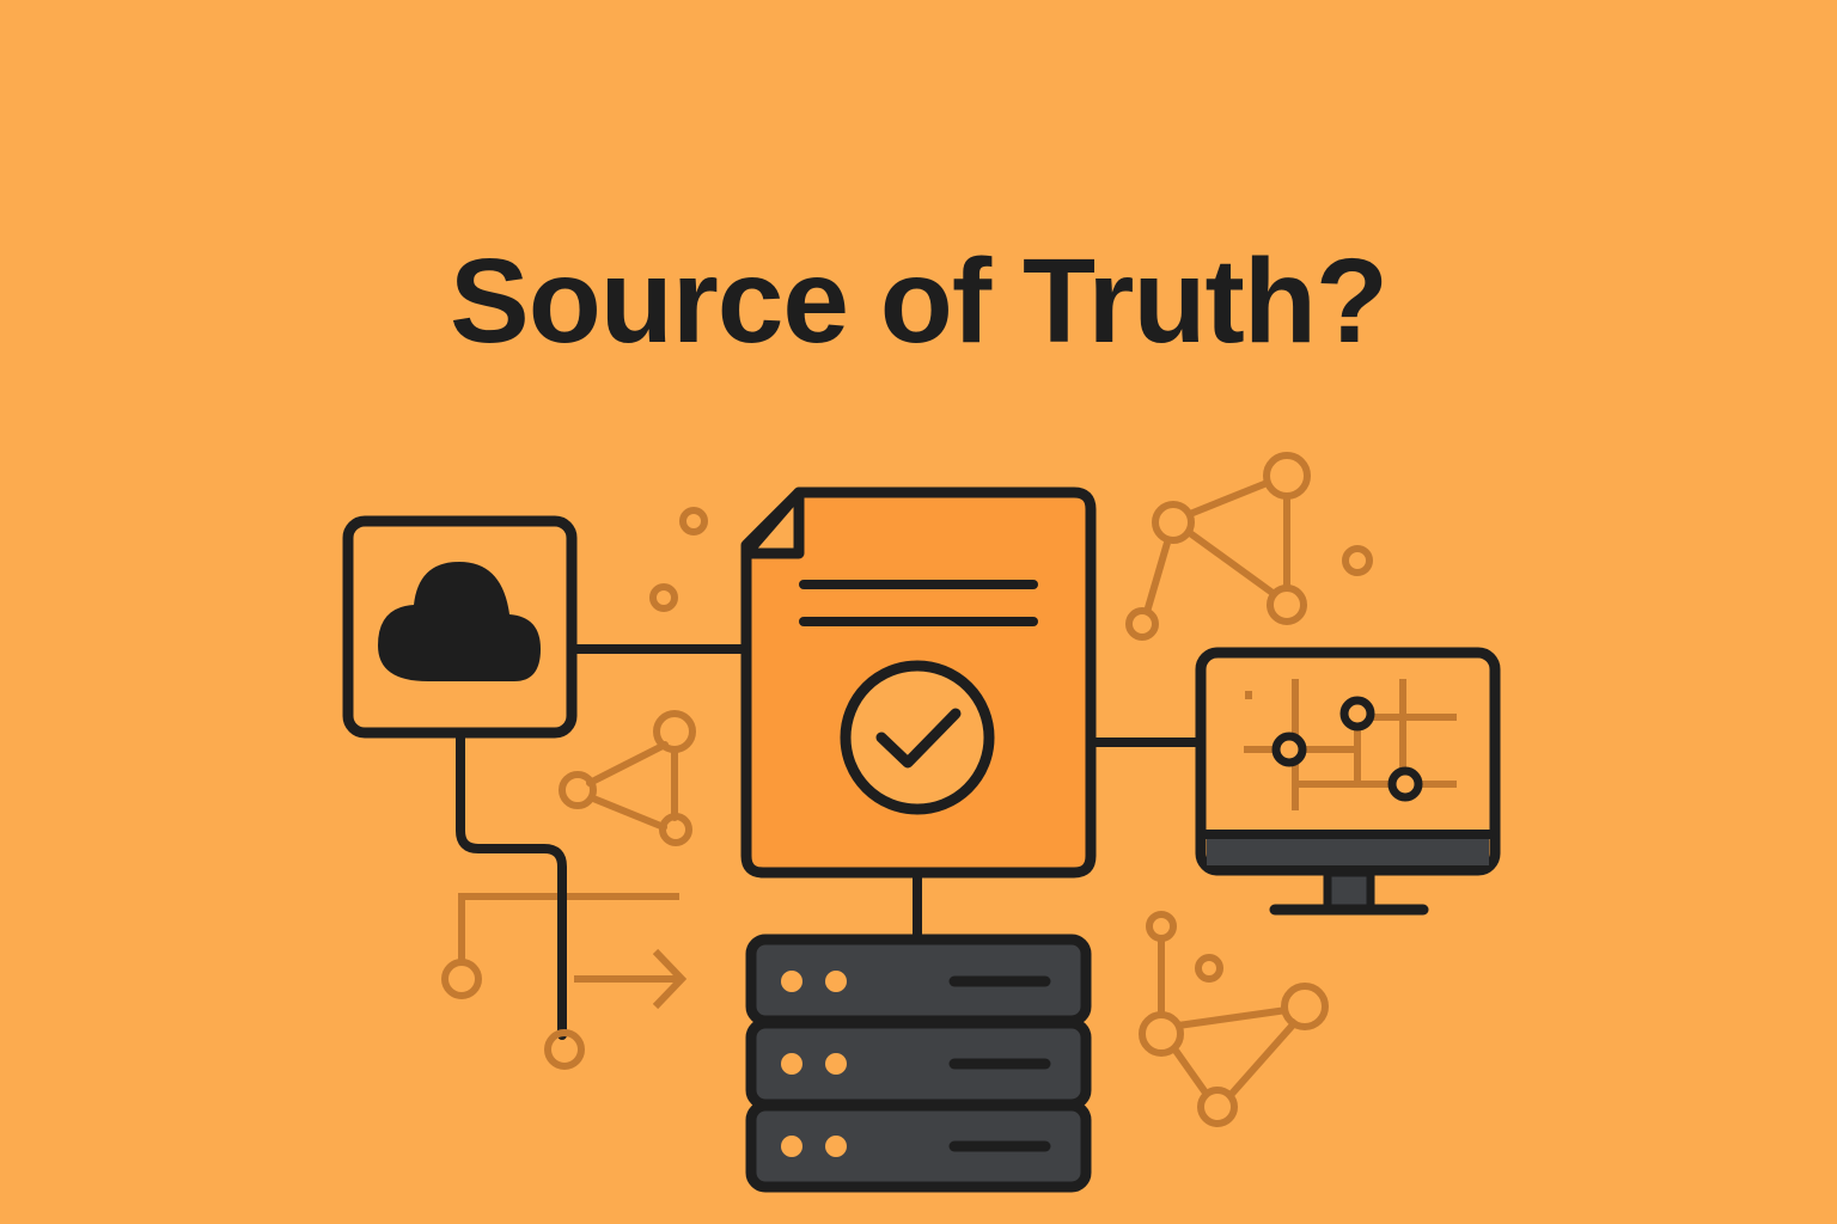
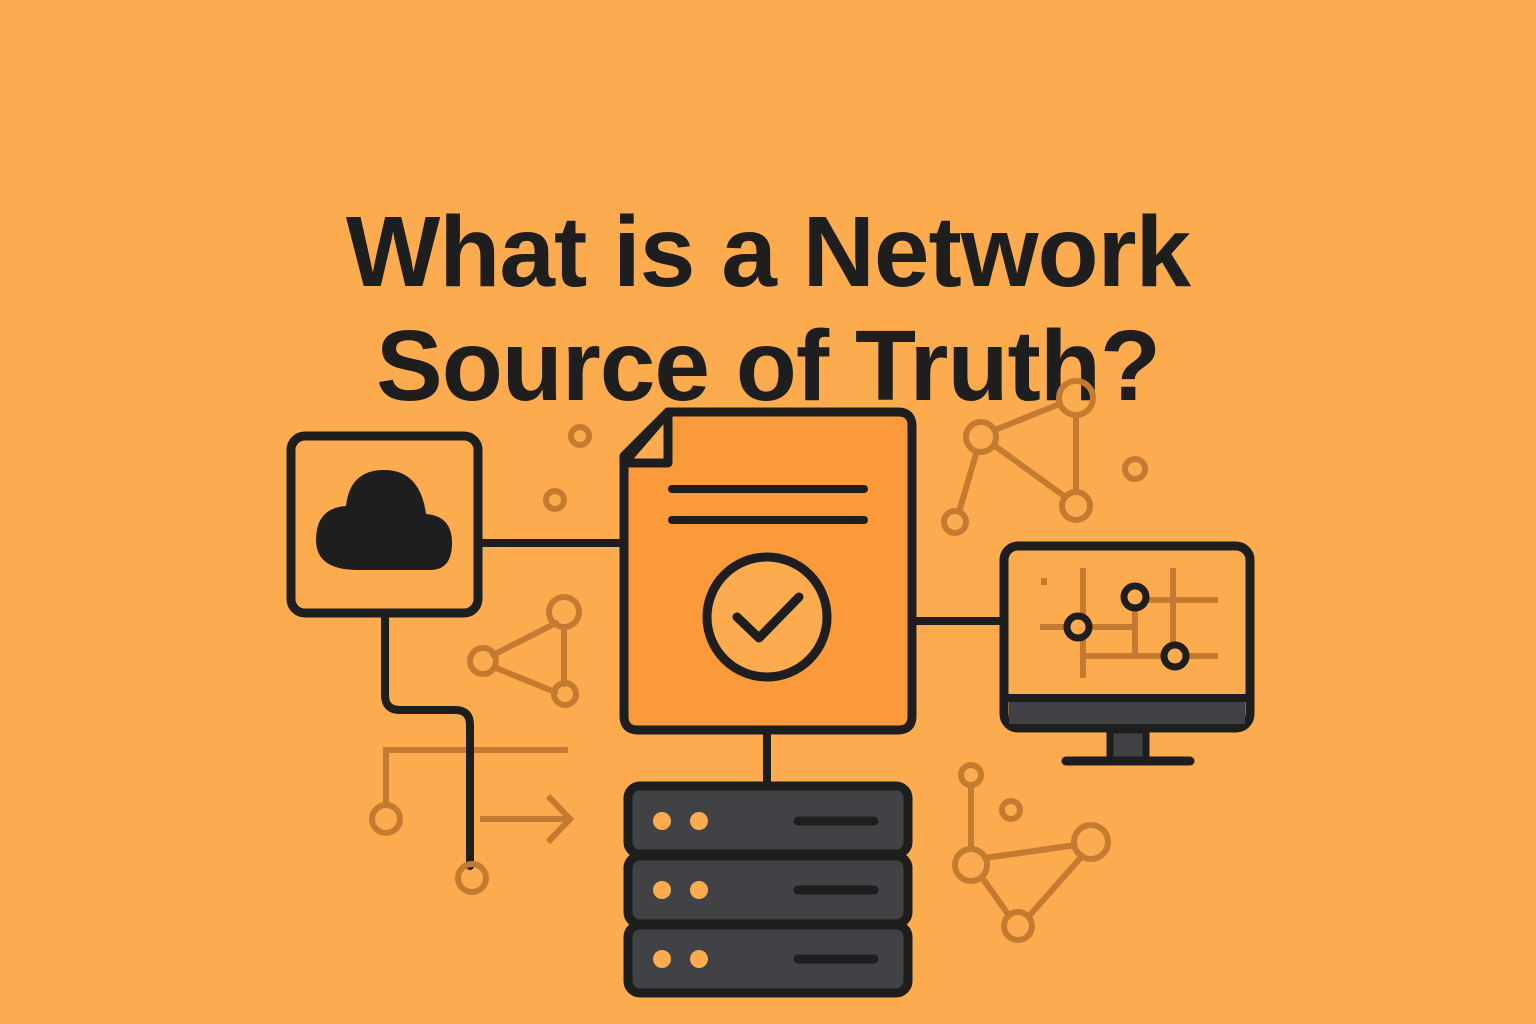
+ What is a Network
  Source of Truth?
